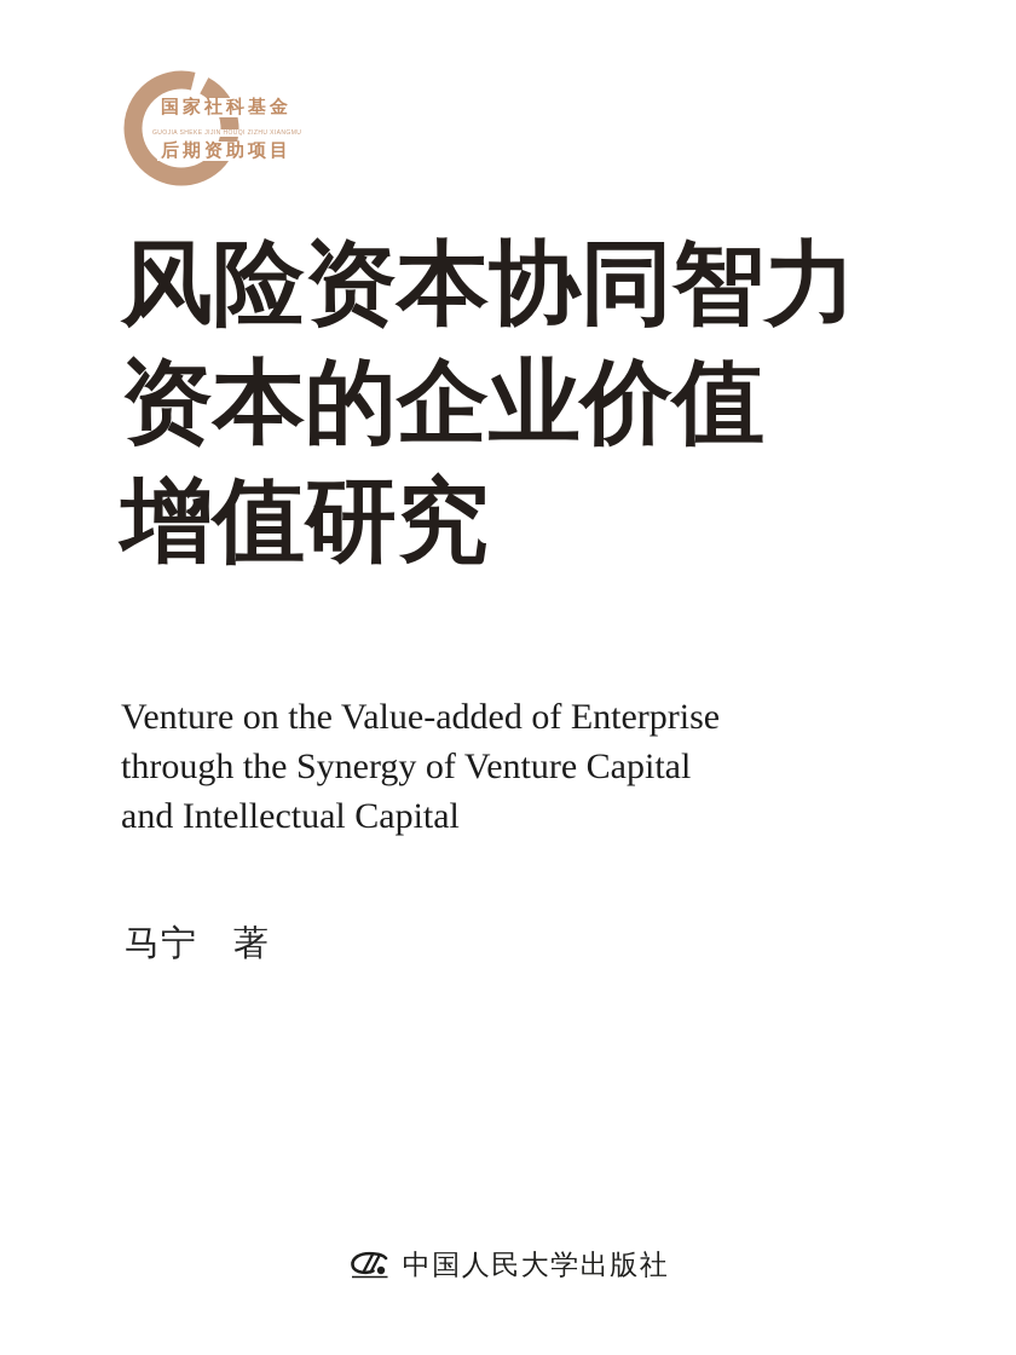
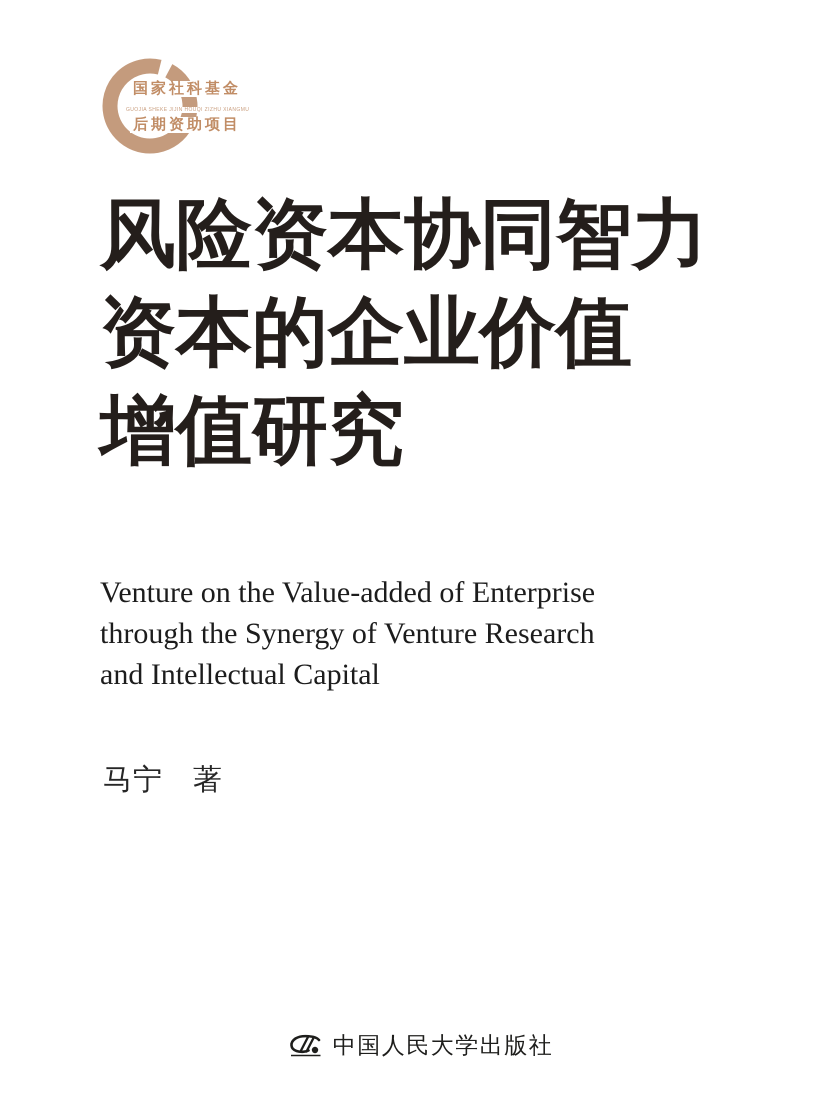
  国家社科基金
  后期资助项目
  风险资本协同智力
  资本的企业价值
  增值研究
  Venture on the Value-added of Enterprise
- through the Synergy of Venture Capital
+ through the Synergy of Venture Research
  and Intellectual Capital
  马宁 著
  中国人民大学出版社
